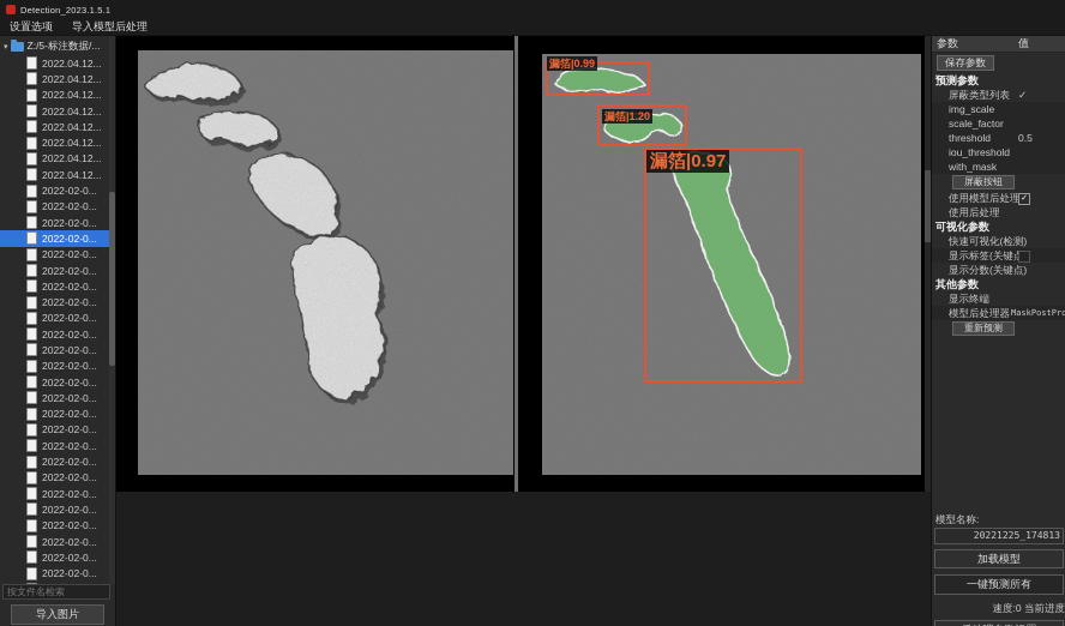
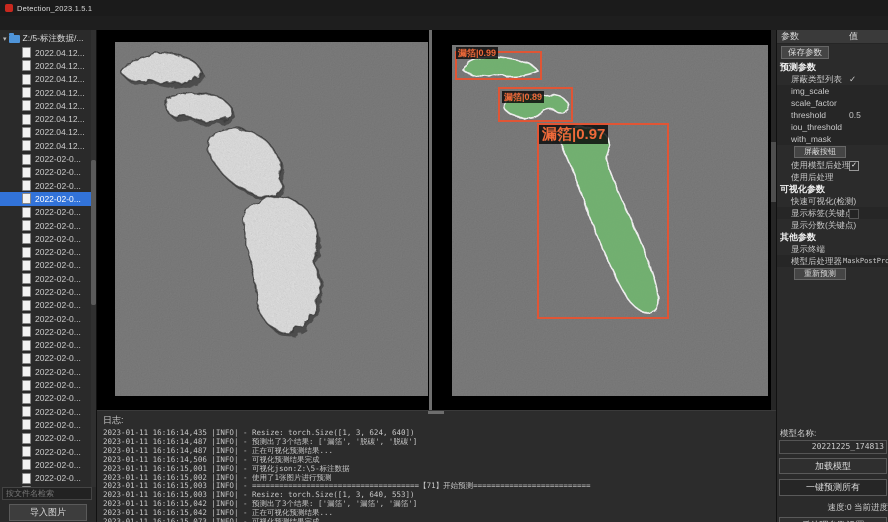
  Detection_2023.1.5.1
- 设置选项
- 导入模型后处理
  Z:/5-标注数据/...
  2022.04.12...
  2022.04.12...
  2022.04.12...
  2022.04.12...
  2022.04.12...
  2022.04.12...
  2022.04.12...
  2022.04.12...
  2022-02-0...
  2022-02-0...
  2022-02-0...
  2022-02-0...
  2022-02-0...
  2022-02-0...
  2022-02-0...
  2022-02-0...
  2022-02-0...
  2022-02-0...
  2022-02-0...
  2022-02-0...
  2022-02-0...
  2022-02-0...
  2022-02-0...
  2022-02-0...
  2022-02-0...
  2022-02-0...
  2022-02-0...
  2022-02-0...
  2022-02-0...
  2022-02-0...
  2022-02-0...
  2022-02-0...
  2022-02-0...
  按文件名检索
  导入图片
  漏箔|0.99
- 漏箔|1.20
+ 漏箔|0.89
  漏箔|0.97
+ 日志:
+ 2023-01-11 16:16:14,435 |INFO| - Resize: torch.Size([1, 3, 624, 640])
+ 2023-01-11 16:16:14,487 |INFO| - 预测出了3个结果: ['漏箔', '脱碳', '脱碳']
+ 2023-01-11 16:16:14,487 |INFO| - 正在可视化预测结果...
+ 2023-01-11 16:16:14,506 |INFO| - 可视化预测结果完成
+ 2023-01-11 16:16:15,001 |INFO| - 可视化json:Z:\5-标注数据
+ 2023-01-11 16:16:15,002 |INFO| - 使用了1张图片进行预测
+ 2023-01-11 16:16:15,003 |INFO| - =====================================【71】开始预测==========================
+ 2023-01-11 16:16:15,003 |INFO| - Resize: torch.Size([1, 3, 640, 553])
+ 2023-01-11 16:16:15,042 |INFO| - 预测出了3个结果: ['漏箔', '漏箔', '漏箔']
+ 2023-01-11 16:16:15,042 |INFO| - 正在可视化预测结果...
  参数
  值
  保存参数
  预测参数
  屏蔽类型列表
  ✓
  img_scale
  scale_factor
  threshold
  0.5
  iou_threshold
  with_mask
  屏蔽按钮
  使用模型后处理
  使用后处理
  可视化参数
  快速可视化(检测)
  显示标签(关键
  显示分数(关键点)
  其他参数
  显示终端
  模型后处理器
  MaskPostPro
  重新预测
  模型名称:
  20221225_174813
  加载模型
  一键预测所有
  速度:0 当前进度
